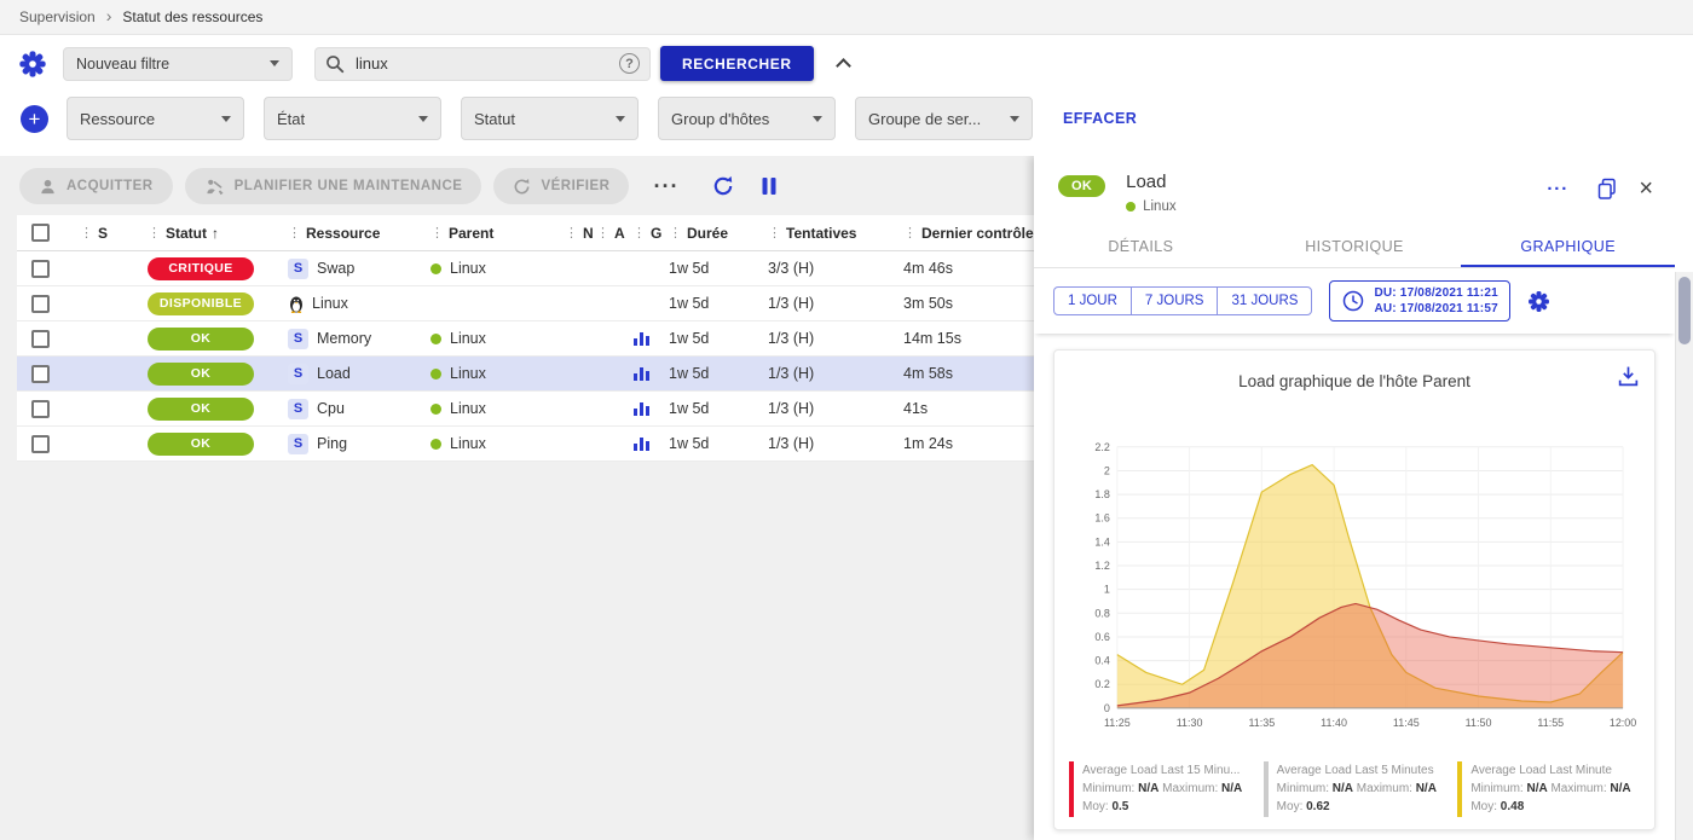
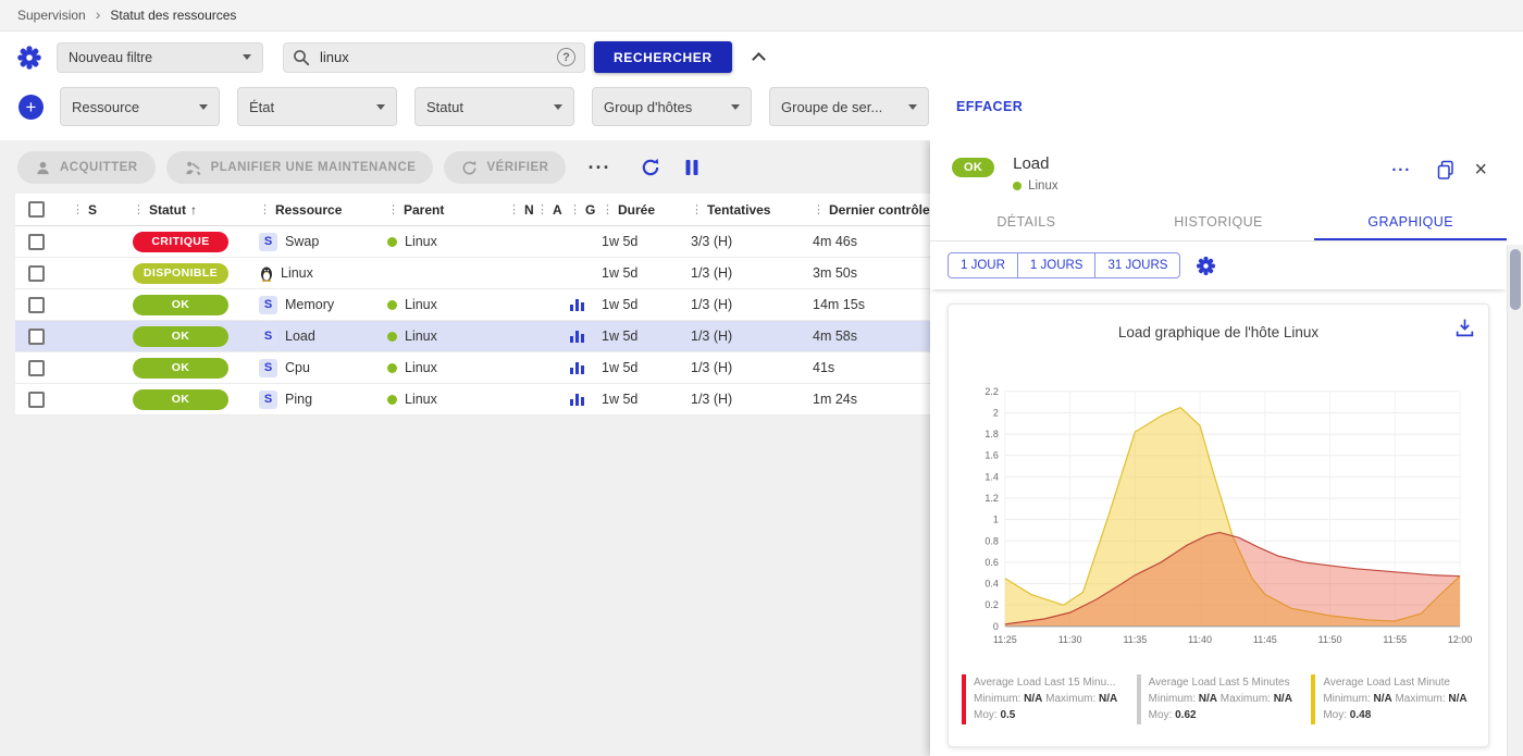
  Supervision
  ›
  Statut des ressources
  Nouveau filtre
  linux
  ?
  RECHERCHER
  +
  Ressource
  État
  Statut
  Group d'hôtes
  Groupe de ser...
  EFFACER
  ACQUITTER
  PLANIFIER UNE MAINTENANCE
  VÉRIFIER
  ···
  ⋮
  S
  ⋮
  Statut
  ↑
  ⋮
  Ressource
  ⋮
  Parent
  ⋮
  N
  ⋮
  A
  ⋮
  G
  ⋮
  Durée
  ⋮
  Tentatives
  ⋮
  Dernier contrôle
  CRITIQUE
  S
  Swap
  Linux
  1w 5d
  3/3 (H)
  4m 46s
  DISPONIBLE
  Linux
  1w 5d
  1/3 (H)
  3m 50s
  OK
  S
  Memory
  Linux
  1w 5d
  1/3 (H)
  14m 15s
  OK
  S
  Load
  Linux
  1w 5d
  1/3 (H)
  4m 58s
  OK
  S
  Cpu
  Linux
  1w 5d
  1/3 (H)
  41s
  OK
  S
  Ping
  Linux
  1w 5d
  1/3 (H)
  1m 24s
  OK
  Load
  Linux
  ···
  ×
  DÉTAILS
  HISTORIQUE
  GRAPHIQUE
  1 JOUR
- 7 JOURS
+ 1 JOURS
  31 JOURS
- DU: 17/08/2021 11:21
- AU: 17/08/2021 11:57
- Load graphique de l'hôte Parent
+ Load graphique de l'hôte Linux
  0
  0.2
  0.4
  0.6
  0.8
  1
  1.2
  1.4
  1.6
  1.8
  2
  2.2
  11:25
  11:30
  11:35
  11:40
  11:45
  11:50
  11:55
  12:00
  Average Load Last 15 Minu...
  Minimum: N/A Maximum: N/A
  Moy: 0.5
  Average Load Last 5 Minutes
  Minimum: N/A Maximum: N/A
  Moy: 0.62
  Average Load Last Minute
  Minimum: N/A Maximum: N/A
  Moy: 0.48
